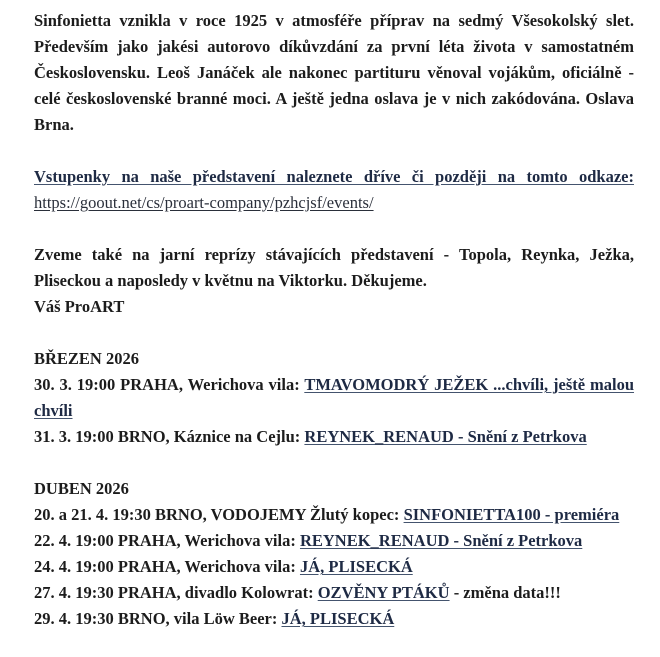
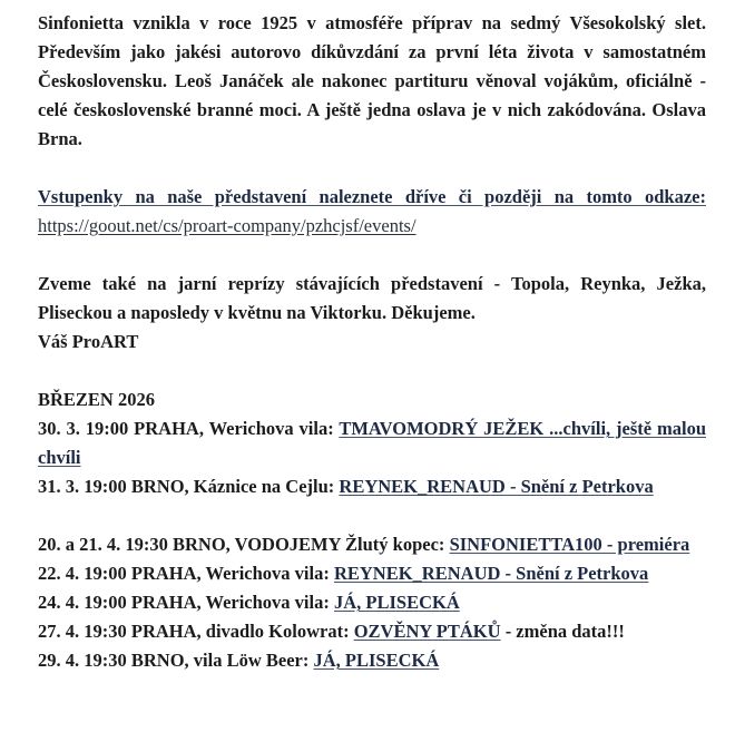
  Sinfonietta vznikla v roce 1925 v atmosféře příprav na sedmý Všesokolský slet. Především jako jakési autorovo díkůvzdání za první léta života v samostatném Československu. Leoš Janáček ale nakonec partituru věnoval vojákům, oficiálně - celé československé branné moci. A ještě jedna oslava je v nich zakódována. Oslava Brna.
  Vstupenky na naše představení naleznete dříve či později na tomto odkaze:
  https://goout.net/cs/proart-company/pzhcjsf/events/
  Zveme také na jarní reprízy stávajících představení - Topola, Reynka, Ježka, Pliseckou a naposledy v květnu na Viktorku. Děkujeme.
  Váš ProART
  BŘEZEN 2026
  30. 3. 19:00 PRAHA, Werichova vila: TMAVOMODRÝ JEŽEK ...chvíli, ještě malou chvíli
  31. 3. 19:00 BRNO, Káznice na Cejlu: REYNEK_RENAUD - Snění z Petrkova
- DUBEN 2026
  20. a 21. 4. 19:30 BRNO, VODOJEMY Žlutý kopec: SINFONIETTA100 - premiéra
  22. 4. 19:00 PRAHA, Werichova vila: REYNEK_RENAUD - Snění z Petrkova
  24. 4. 19:00 PRAHA, Werichova vila: JÁ, PLISECKÁ
  27. 4. 19:30 PRAHA, divadlo Kolowrat: OZVĚNY PTÁKŮ - změna data!!!
  29. 4. 19:30 BRNO, vila Löw Beer: JÁ, PLISECKÁ
